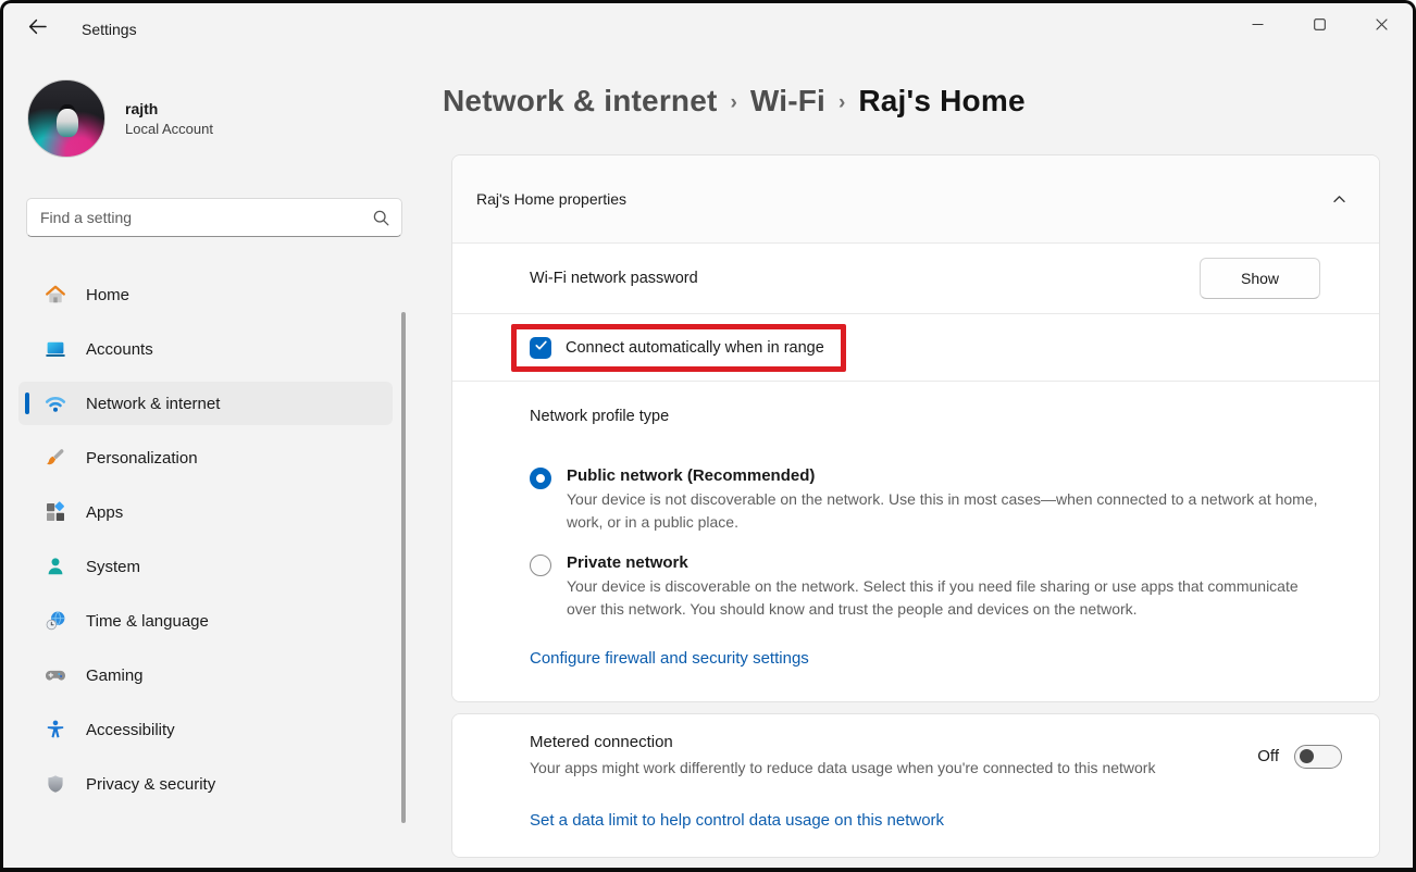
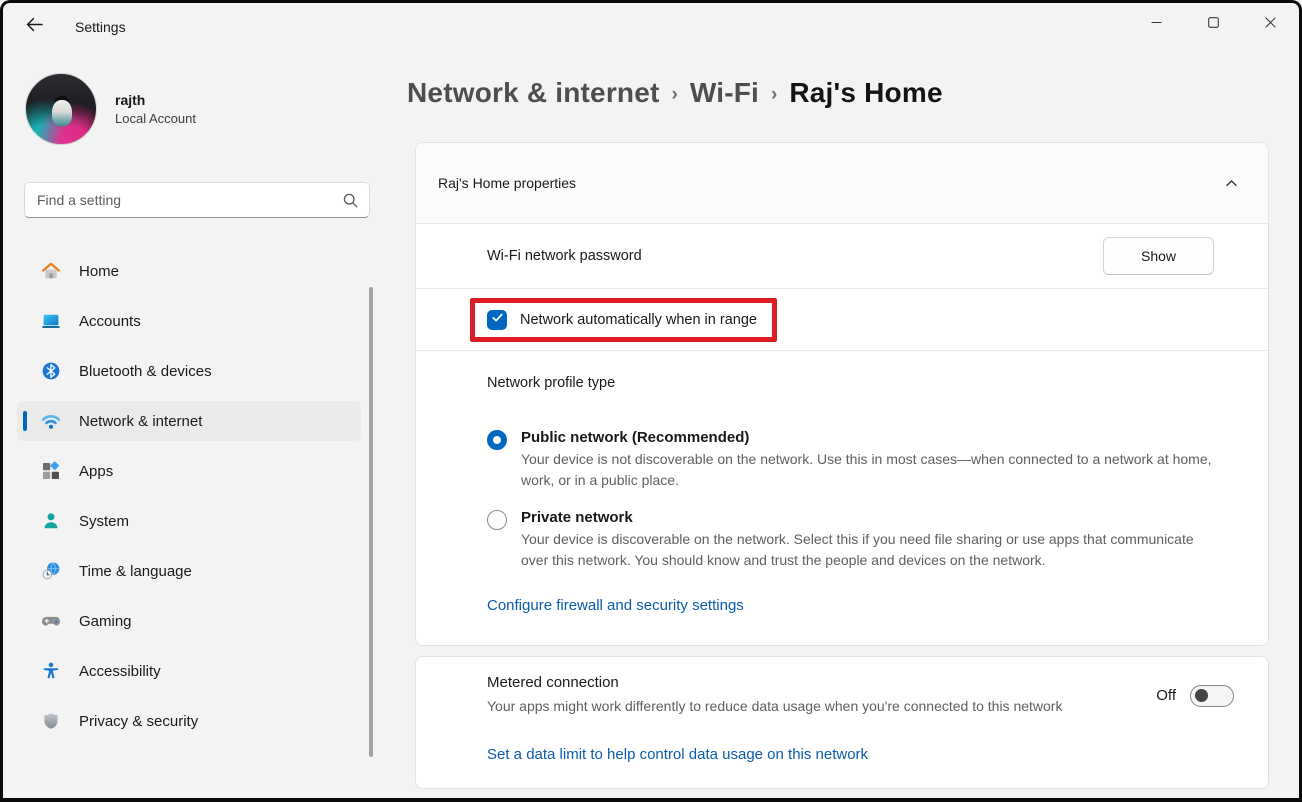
  Settings
  rajth
  Local Account
  Find a setting
  Home
  Accounts
+ Bluetooth & devices
  Network & internet
- Personalization
  Apps
  System
  Time & language
  Gaming
  Accessibility
  Privacy & security
  Network & internet
  ›
  Wi-Fi
  ›
  Raj's Home
  Raj's Home properties
  Wi-Fi network password
  Show
- Connect automatically when in range
+ Network automatically when in range
  Network profile type
  Public network (Recommended)
  Your device is not discoverable on the network. Use this in most cases—when connected to a network at home, work, or in a public place.
  Private network
  Your device is discoverable on the network. Select this if you need file sharing or use apps that communicate over this network. You should know and trust the people and devices on the network.
  Configure firewall and security settings
  Metered connection
  Your apps might work differently to reduce data usage when you're connected to this network
  Off
  Set a data limit to help control data usage on this network
